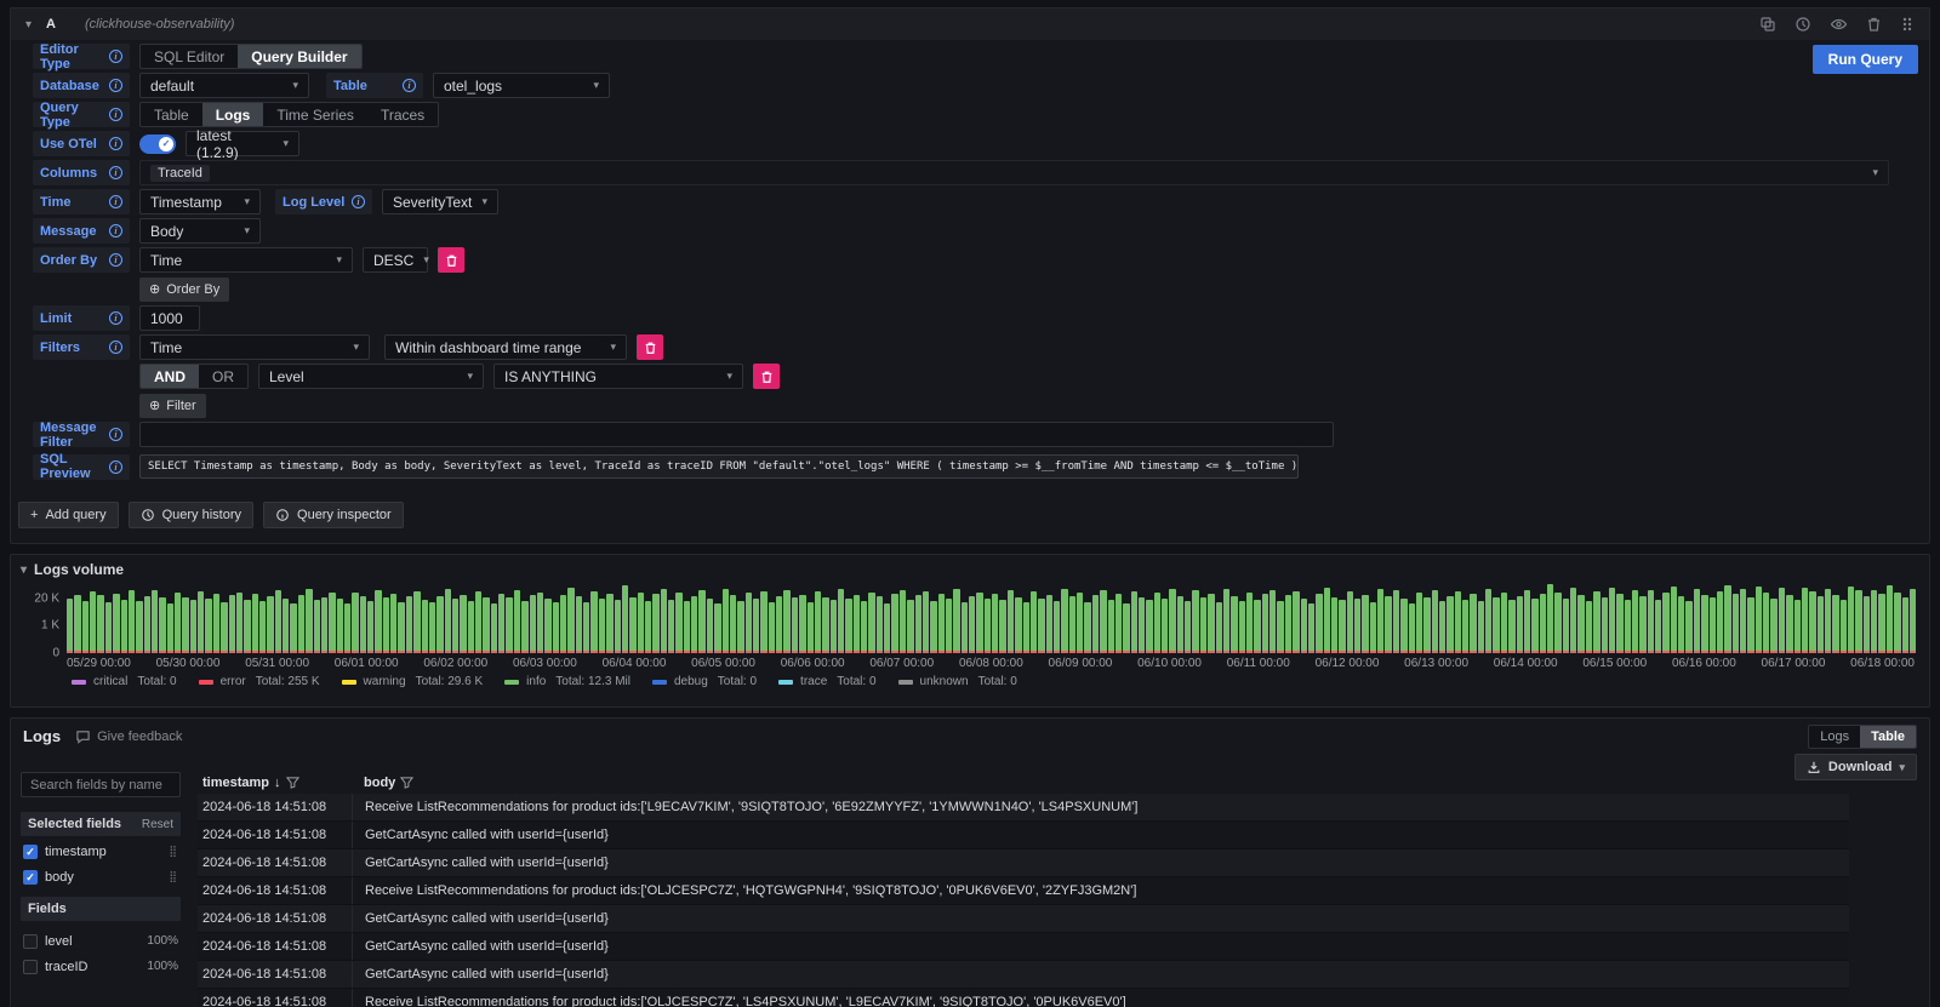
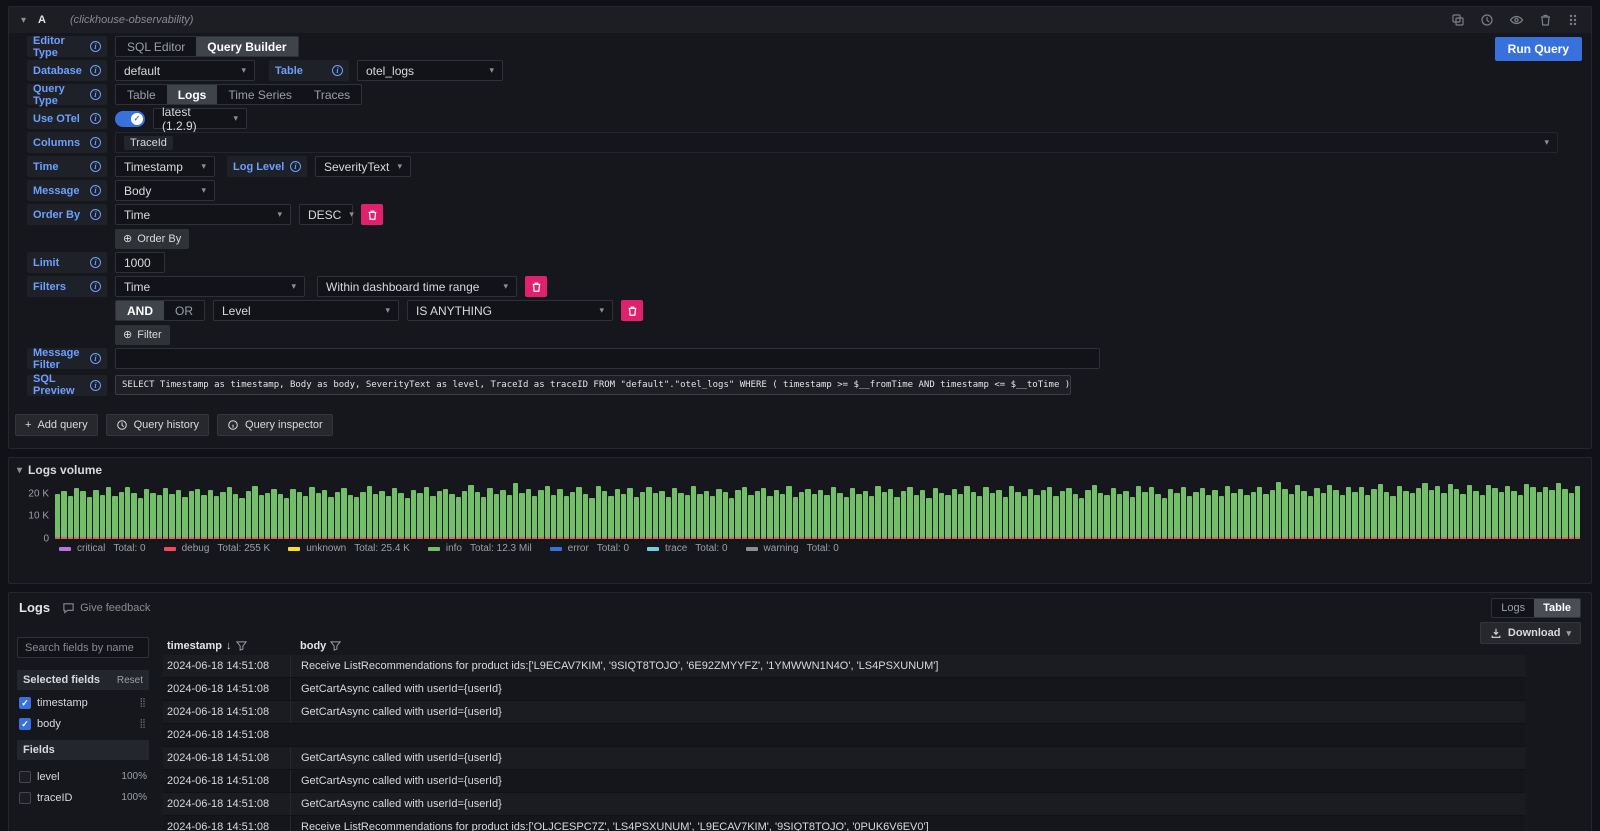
  ▾
  A
  (clickhouse-observability)
  Run Query
  Editor Type
  i
  SQL Editor
  Query Builder
  Database
  i
  default
  ▾
  Table
  i
  otel_logs
  ▾
  Query Type
  i
  Table
  Logs
  Time Series
  Traces
  Use OTel
  i
  ✓
  latest (1.2.9)
  ▾
  Columns
  i
  TraceId
  ▾
  Time
  i
  Timestamp
  ▾
  Log Level
  i
  SeverityText
  ▾
  Message
  i
  Body
  ▾
  Order By
  i
  Time
  ▾
  DESC
  ▾
  ⊕
  Order By
  Limit
  i
  1000
  Filters
  i
  Time
  ▾
  Within dashboard time range
  ▾
  AND
  OR
  Level
  ▾
  IS ANYTHING
  ▾
  ⊕
  Filter
  Message Filter
  i
  SQL Preview
  i
  SELECT Timestamp as timestamp, Body as body, SeverityText as level, TraceId as traceID FROM "default"."otel_logs" WHERE ( timestamp >= $__fromTime AND timestamp <= $__toTime )
  +
  Add query
  Query history
  Query inspector
  ▾
  Logs volume
  20 K
- 1 K
+ 10 K
  0
- 05/29 00:00
- 05/30 00:00
- 05/31 00:00
- 06/01 00:00
- 06/02 00:00
- 06/03 00:00
- 06/04 00:00
- 06/05 00:00
- 06/06 00:00
- 06/07 00:00
- 06/08 00:00
- 06/09 00:00
- 06/10 00:00
- 06/11 00:00
- 06/12 00:00
- 06/13 00:00
- 06/14 00:00
- 06/15 00:00
- 06/16 00:00
- 06/17 00:00
- 06/18 00:00
  critical
  Total: 0
- error
+ debug
  Total: 255 K
- warning
+ unknown
- Total: 29.6 K
+ Total: 25.4 K
  info
  Total: 12.3 Mil
- debug
+ error
  Total: 0
  trace
  Total: 0
- unknown
+ warning
  Total: 0
  Logs
  Give feedback
  Logs
  Table
  Download
  ▾
  Search fields by name
  Selected fields
  Reset
  ✓
  timestamp
  ⣿
  ✓
  body
  ⣿
  Fields
  level
  100%
  traceID
  100%
  timestamp
  ↓
  body
  2024-06-18 14:51:08
  Receive ListRecommendations for product ids:['L9ECAV7KIM', '9SIQT8TOJO', '6E92ZMYYFZ', '1YMWWN1N4O', 'LS4PSXUNUM']
  2024-06-18 14:51:08
  GetCartAsync called with userId={userId}
  2024-06-18 14:51:08
  GetCartAsync called with userId={userId}
  2024-06-18 14:51:08
- Receive ListRecommendations for product ids:['OLJCESPC7Z', 'HQTGWGPNH4', '9SIQT8TOJO', '0PUK6V6EV0', '2ZYFJ3GM2N']
  2024-06-18 14:51:08
  GetCartAsync called with userId={userId}
  2024-06-18 14:51:08
  GetCartAsync called with userId={userId}
  2024-06-18 14:51:08
  GetCartAsync called with userId={userId}
  2024-06-18 14:51:08
  Receive ListRecommendations for product ids:['OLJCESPC7Z', 'LS4PSXUNUM', 'L9ECAV7KIM', '9SIQT8TOJO', '0PUK6V6EV0']
